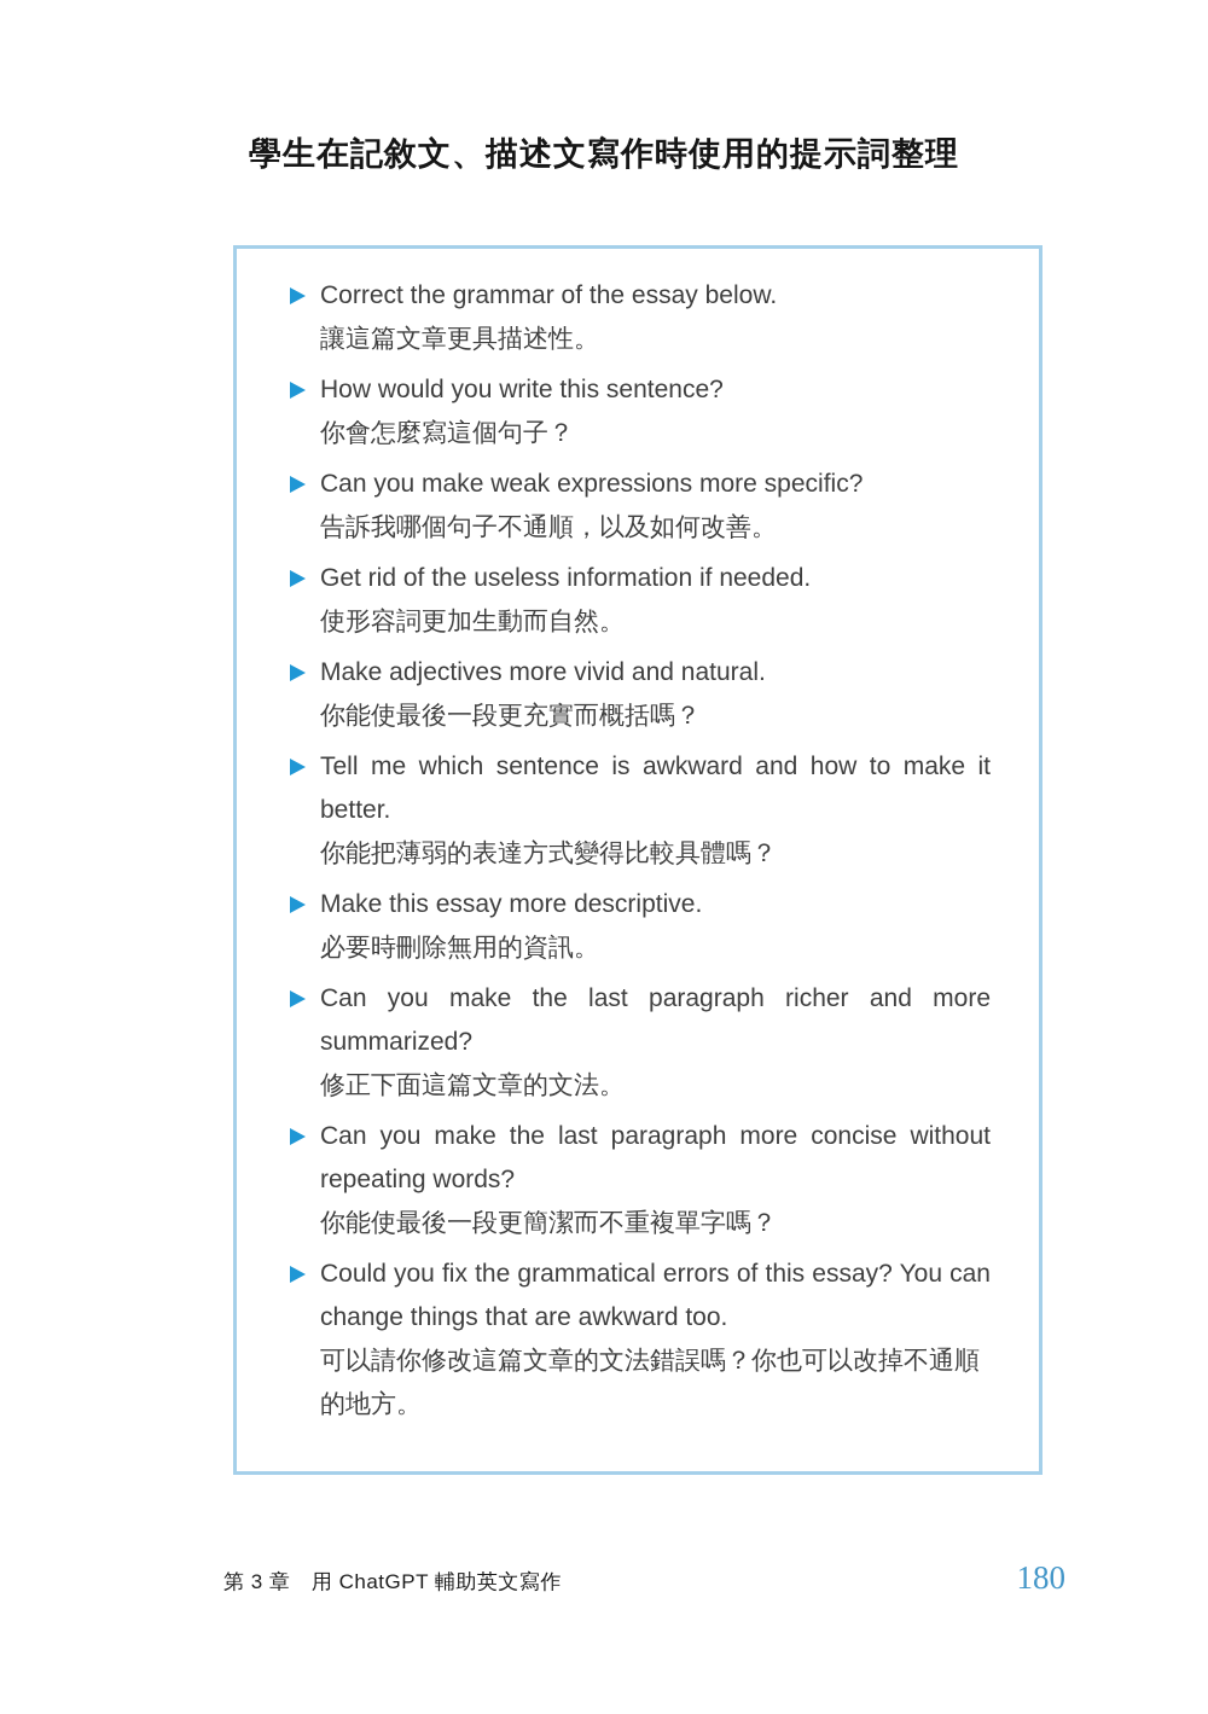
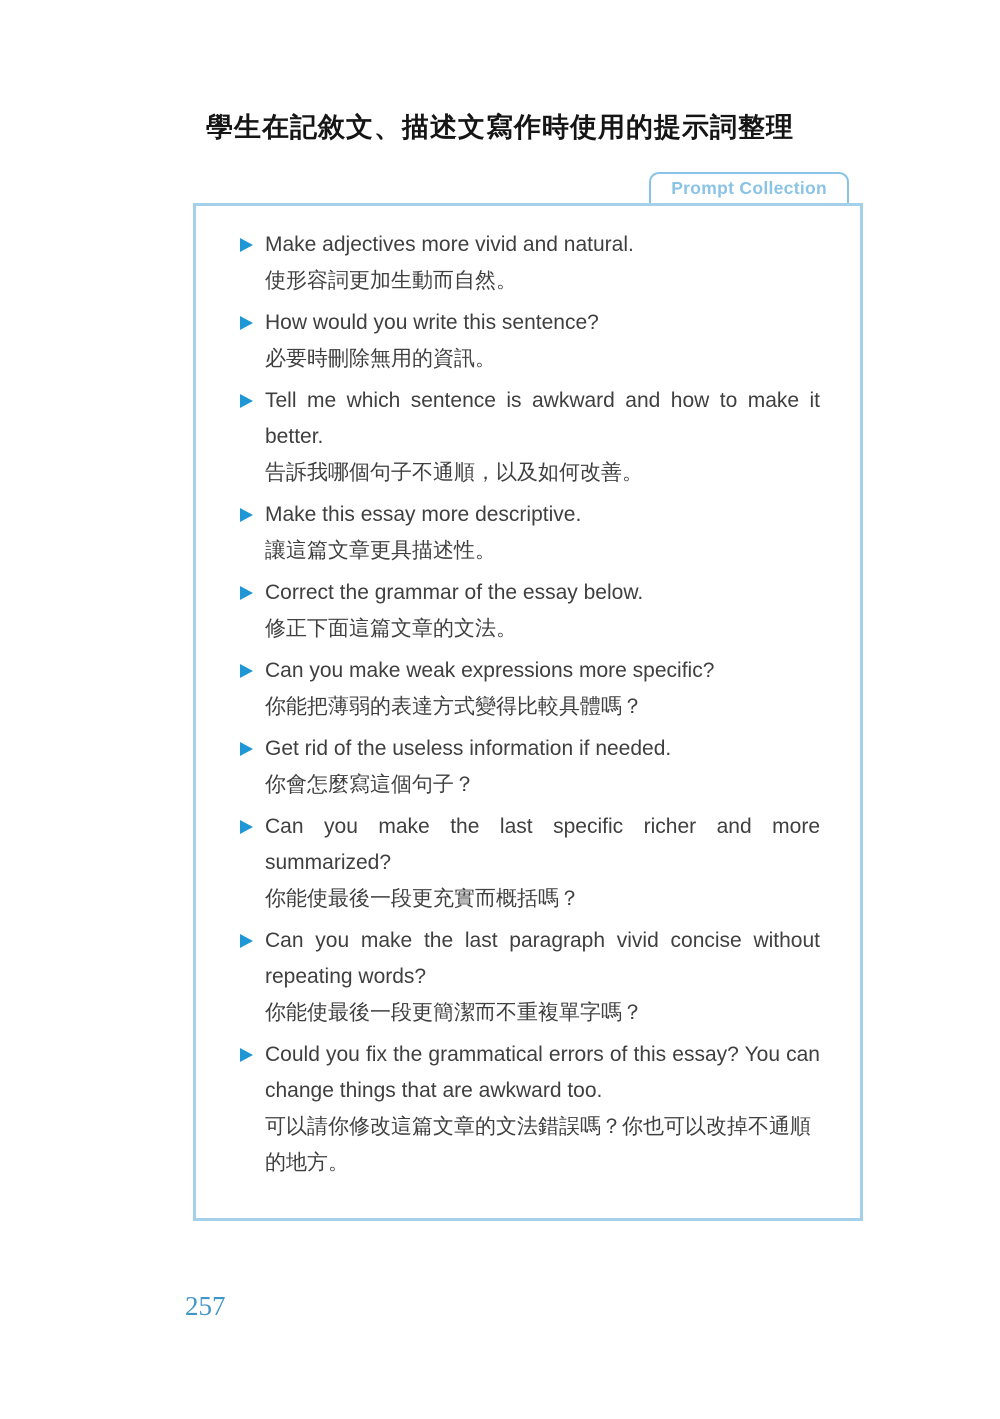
  學生在記敘文、描述文寫作時使用的提示詞整理
+ Prompt Collection
- Correct the grammar of the essay below.
+ Make adjectives more vivid and natural.
- 讓這篇文章更具描述性。
+ 使形容詞更加生動而自然。
  How would you write this sentence?
- 你會怎麼寫這個句子？
+ 必要時刪除無用的資訊。
- Can you make weak expressions more specific?
+ Tell me which sentence is awkward and how to make it better.
  告訴我哪個句子不通順，以及如何改善。
- Get rid of the useless information if needed.
+ Make this essay more descriptive.
- 使形容詞更加生動而自然。
+ 讓這篇文章更具描述性。
- Make adjectives more vivid and natural.
+ Correct the grammar of the essay below.
- 你能使最後一段更充實而概括嗎？
+ 修正下面這篇文章的文法。
- Tell me which sentence is awkward and how to make it better.
+ Can you make weak expressions more specific?
  你能把薄弱的表達方式變得比較具體嗎？
- Make this essay more descriptive.
+ Get rid of the useless information if needed.
- 必要時刪除無用的資訊。
+ 你會怎麼寫這個句子？
- Can you make the last paragraph richer and more summarized?
+ Can you make the last specific richer and more summarized?
- 修正下面這篇文章的文法。
+ 你能使最後一段更充實而概括嗎？
- Can you make the last paragraph more concise without repeating words?
+ Can you make the last paragraph vivid concise without repeating words?
  你能使最後一段更簡潔而不重複單字嗎？
  Could you fix the grammatical errors of this essay? You can change things that are awkward too.
  可以請你修改這篇文章的文法錯誤嗎？你也可以改掉不通順的地方。
- 第 3 章 用 ChatGPT 輔助英文寫作
- 180
+ 257
